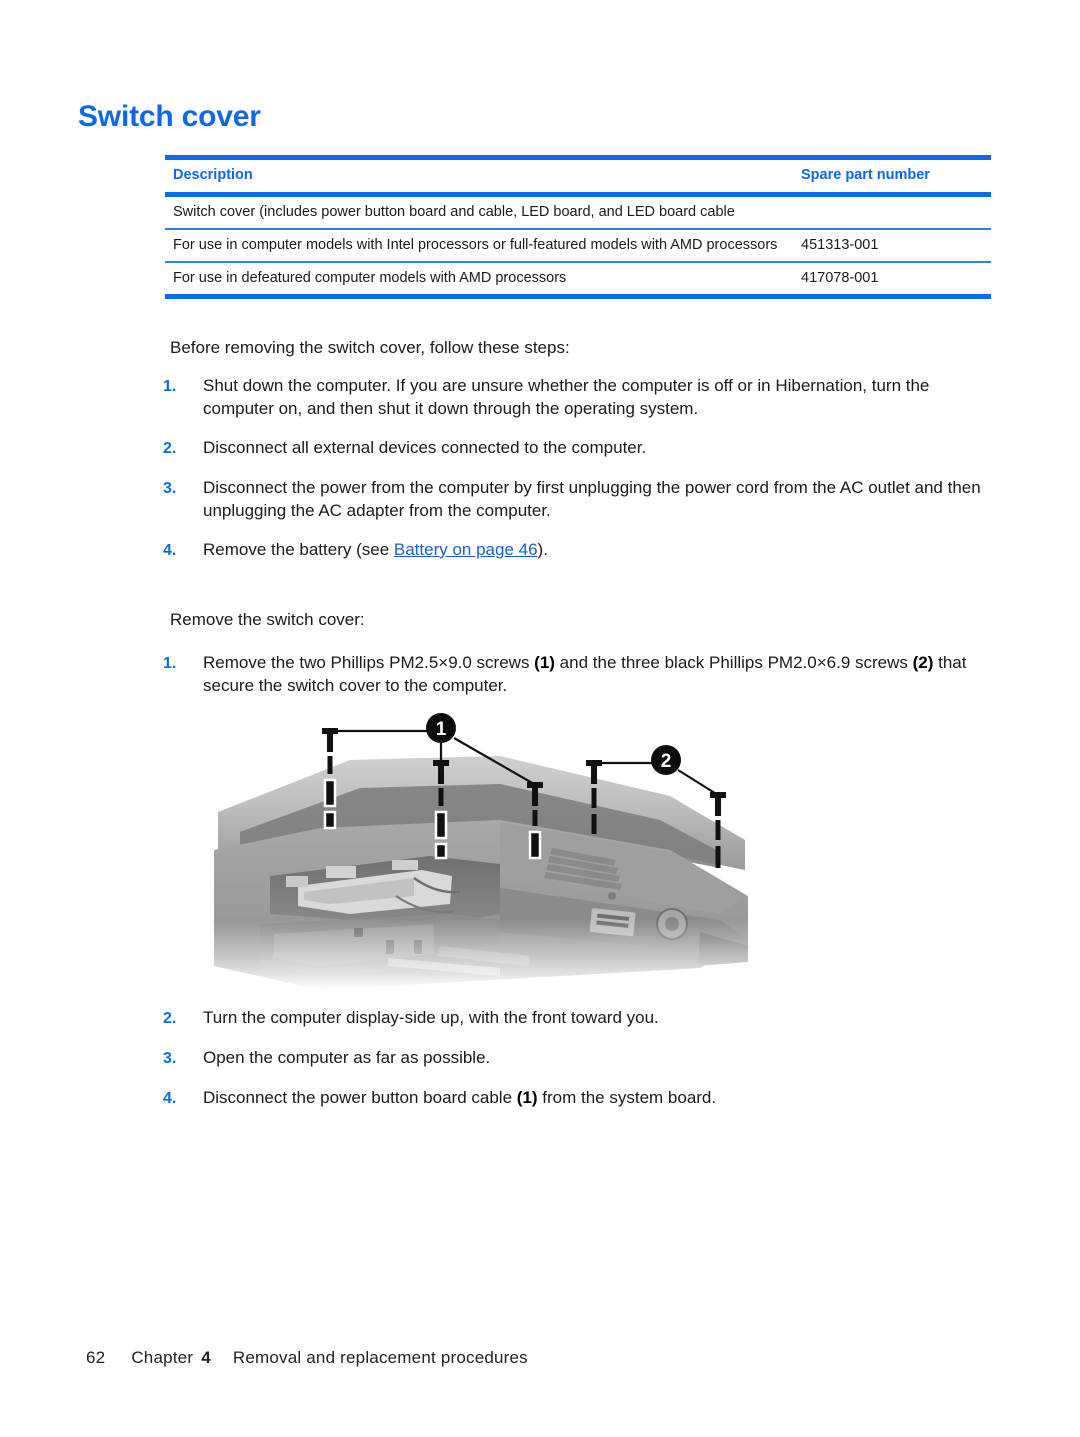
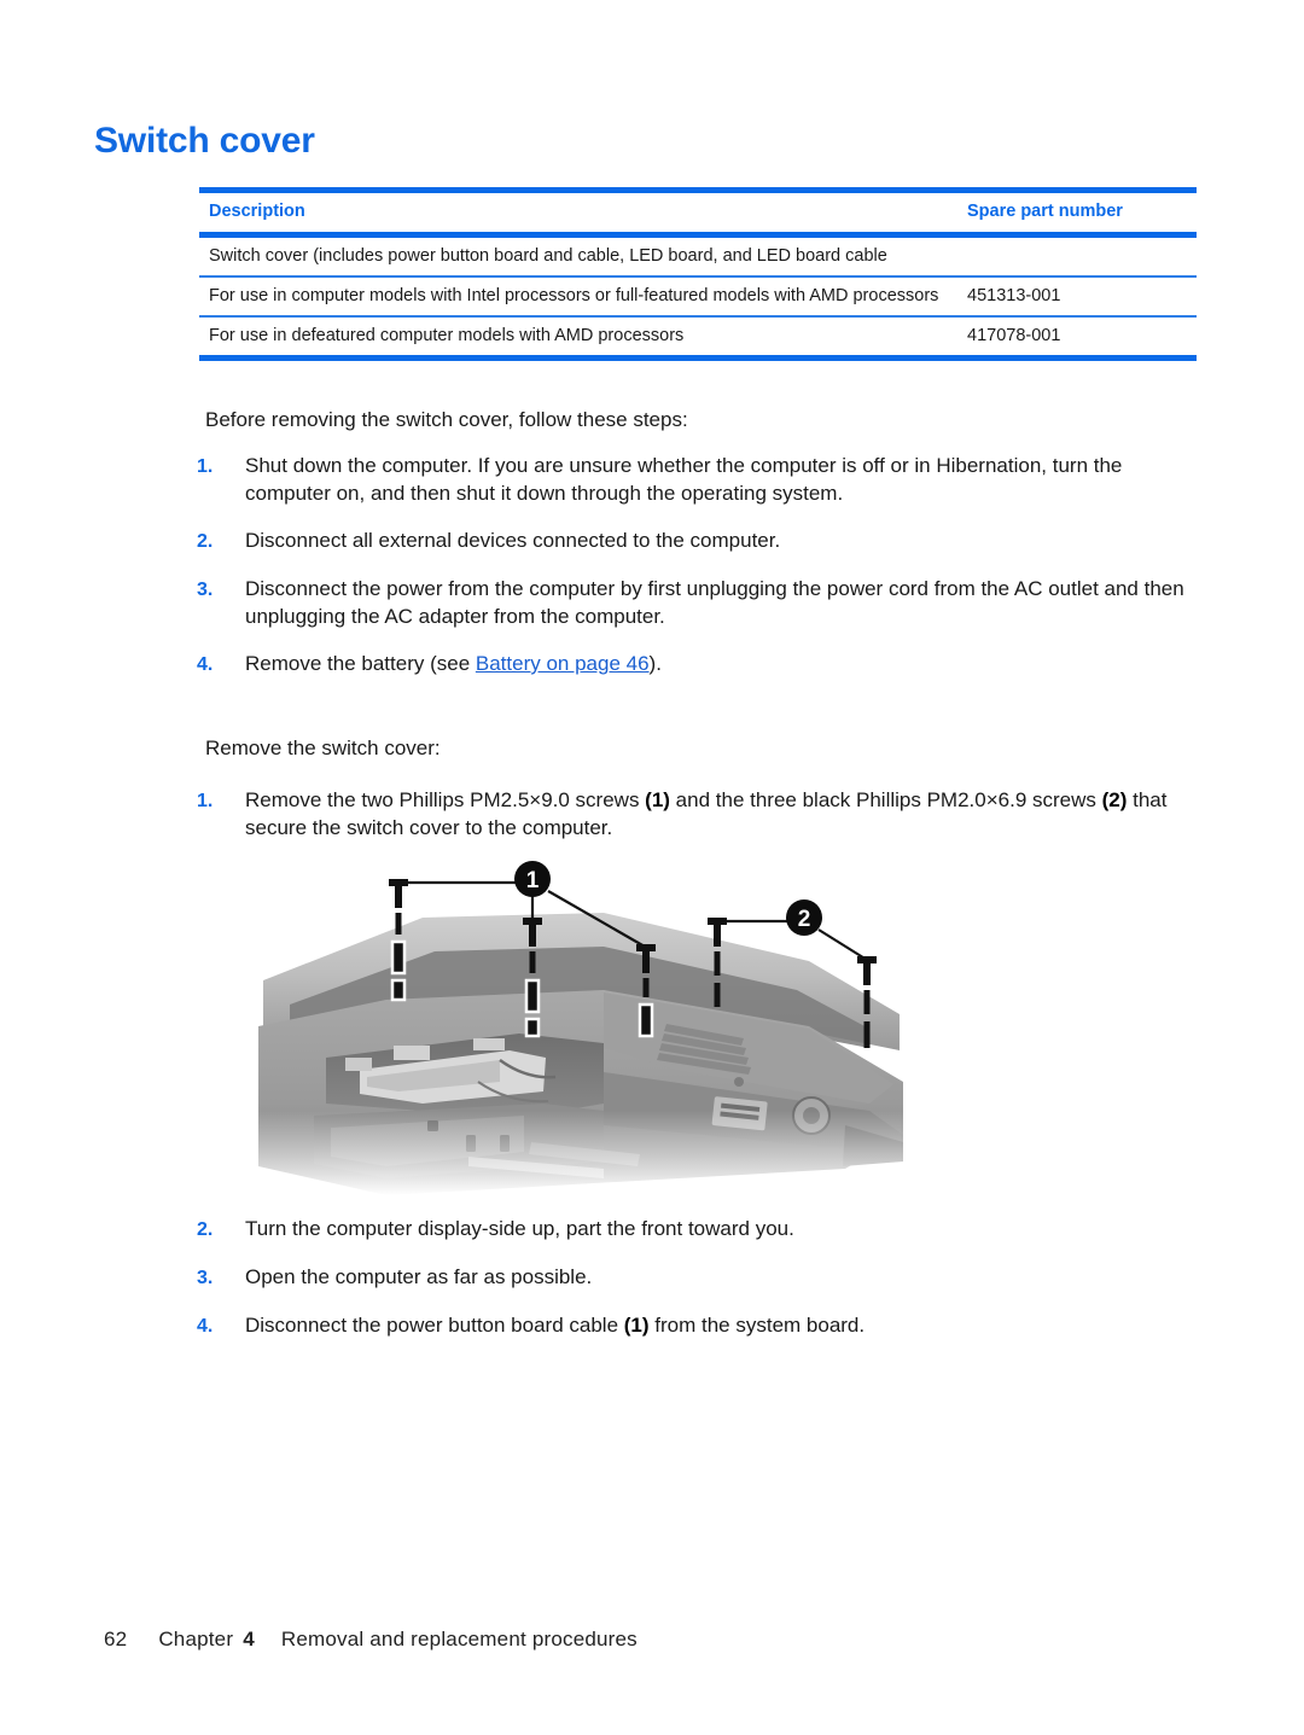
  Switch cover
  Description
  Spare part number
  Switch cover (includes power button board and cable, LED board, and LED board cable
  For use in computer models with Intel processors or full-featured models with AMD processors
  451313-001
  For use in defeatured computer models with AMD processors
  417078-001
  Before removing the switch cover, follow these steps:
  1.
  Shut down the computer. If you are unsure whether the computer is off or in Hibernation, turn the computer on, and then shut it down through the operating system.
  2.
  Disconnect all external devices connected to the computer.
  3.
  Disconnect the power from the computer by first unplugging the power cord from the AC outlet and then unplugging the AC adapter from the computer.
  4.
  Remove the battery (see Battery on page 46).
  Remove the switch cover:
  1.
  Remove the two Phillips PM2.5×9.0 screws (1) and the three black Phillips PM2.0×6.9 screws (2) that secure the switch cover to the computer.
  1
  2
  2.
- Turn the computer display-side up, with the front toward you.
+ Turn the computer display-side up, part the front toward you.
  3.
  Open the computer as far as possible.
  4.
  Disconnect the power button board cable (1) from the system board.
  62 Chapter 4 Removal and replacement procedures
